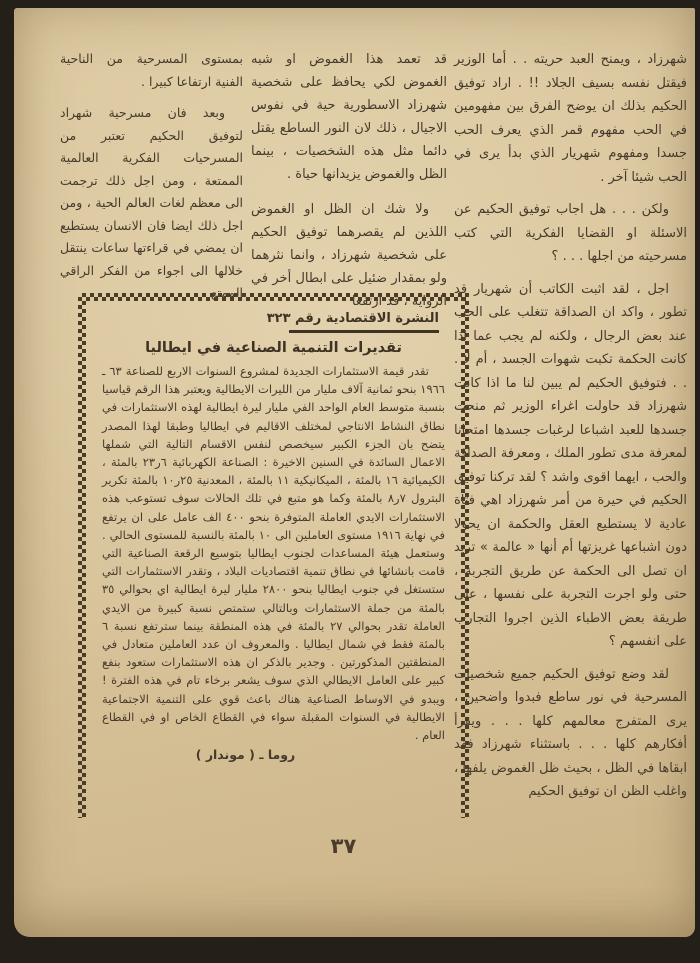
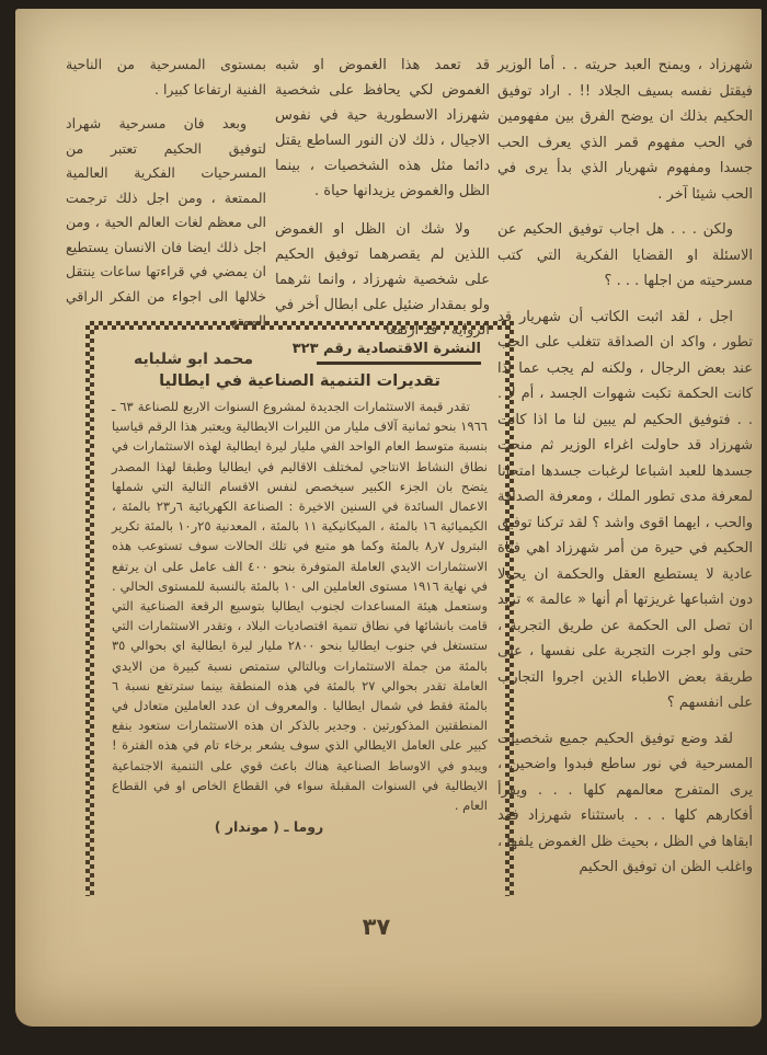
  شهرزاد ، ويمنح العبد حريته . . أما الوزير فيقتل نفسه بسيف الجلاد !! . اراد توفيق الحكيم بذلك ان يوضح الفرق بين مفهومين في الحب مفهوم قمر الذي يعرف الحب جسدا ومفهوم شهريار الذي بدأ يرى في الحب شيئا آخر .
  ولكن . . . هل اجاب توفيق الحكيم عن الاسئلة او القضايا الفكرية التي كتب مسرحيته من اجلها . . . ؟
  اجل ، لقد اثبت الكاتب أن شهريار قد تطور ، واكد ان الصداقة تتغلب على الح عند بعض الرجال ، ولكنه لم يجب عماا كانت الحكمة تكبت شهوات الجسد ، أم . . . فتوفيق الحكيم لم يبين لنا ما اذا كا شهرزاد قد حاولت اغراء الوزير ثم منح جسدها للعبد اشباعا لرغبات جسدها امتحنا لمعرفة مدى تطور الملك ، ومعرفة الصدة والحب ، ايهما اقوى واشد ؟ لقد تركنا توفق الحكيم في حيرة من أمر شهرزاد اهي فة عادية لا يستطيع العقل والحكمة ان يحلا دون اشباعها غريزتها أم أنها « عالمة » تد ان تصل الى الحكمة عن طريق التجرب ، حتى ولو اجرت التجربة على نفسها ، عى طريقة بعض الاطباء الذين اجروا التجار على انفسهم ؟
  لقد وضع توفيق الحكيم جميع شخصي المسرحية في نور ساطع فبدوا واضحين ، يرى المتفرج معالمهم كلها . . . ويأ أفكارهم كلها . . . باستثناء شهرزاد فد ابقاها في الظل ، بحيث ظل الغموض يلفه ، واغلب الظن ان توفيق الحكيم
  قد تعمد هذا الغموض او شبه الغموض لكي يحافظ على شخصية شهرزاد الاسطورية حية في نفوس الاجيال ، ذلك لان النور الساطع يقتل دائما مثل هذه الشخصيات ، بينما الظل والغموض يزيدانها حياة .
  ولا شك ان الظل او الغموض اللذين لم يقصرهما توفيق الحكيم على شخصية شهرزاد ، وانما نثرهما ولو بمقدار ضئيل على ابطال أخر في الرواية ، قد ارتفعا
  بمستوى المسرحية من الناحية الفنية ارتفاعا كبيرا .
  وبعد فان مسرحية شهراد لتوفيق الحكيم تعتبر من المسرحيات الفكرية العالمية الممتعة ، ومن اجل ذلك ترجمت الى معظم لغات العالم الحية ، ومن اجل ذلك ايضا فان الانسان يستطيع ان يمضي في قراءتها ساعات ينتقل خلالها الى اجواء من الفكر الراقي
+ محمد ابو شلبايه
  النشرة الاقتصادية رقم ٣٢٣
  تقديرات التنمية الصناعية في ايطاليا
  تقدر قيمة الاستثمارات الجديدة لمشروع السنوات الاربع للصناعة ٦٣ ـ ١٩٦٦ بنحو ثمانية آلاف مليار من الليرات الايطالية ويعتبر هذا الرقم قياسيا بنسبة متوسط العام الواحد الفي مليار ليرة ايطالية لهذه الاستثمارات في نطاق النشاط الانتاجي لمختلف الاقاليم في ايطاليا وطبقا لهذا المصدر يتضح بان الجزء الكبير سيخصص لنفس الاقسام التالية التي شملها الاعمال السائدة في السنين الاخيرة : الصناعة الكهربائية ٦ر٢٣ بالمئة ، الكيميائية ١٦ بالمئة ، الميكانيكية ١١ بالمئة ، المعدنية ٢٥ر١٠ بالمئة تكرير البترول ٧ر٨ بالمئة وكما هو متبع في تلك الحالات سوف تستوعب هذه الاستثمارات الايدي العاملة المتوفرة بنحو ٤٠٠ الف عامل على ان يرتفع في نهاية ١٩١٦ مستوى العاملين الى ١٠ بالمئة بالنسبة للمستوى الحالي . وستعمل هيئة المساعدات لجنوب ايطاليا بتوسيع الرقعة الصناعية التي قامت بانشائها في نطاق تنمية اقتصاديات البلاد ، وتقدر الاستثمارات التي ستستغل في جنوب ايطاليا بنحو ٢٨٠٠ مليار ليرة ايطالية اي بحوالي ٣٥ بالمئة من جملة الاستثمارات وبالتالي ستمتص نسبة كبيرة من الايدي العاملة تقدر بحوالي ٢٧ بالمئة في هذه المنطقة بينما سترتفع نسبة ٦ بالمئة فقط في شمال ايطاليا . والمعروف ان عدد العاملين متعادل في المنطقتين المذكورتين . وجدير بالذكر ان هذه الاستثمارات ستعود بنفع كبير على العامل الايطالي الذي سوف يشعر برخاء تام في هذه الفترة ! ويبدو في الاوساط الصناعية هناك باعث قوي على التنمية الاجتماعية الايطالية في السنوات المقبلة سواء في القطاع الخاص او في القطاع العام .
  روما ـ ( موندار )
  ٣٧
